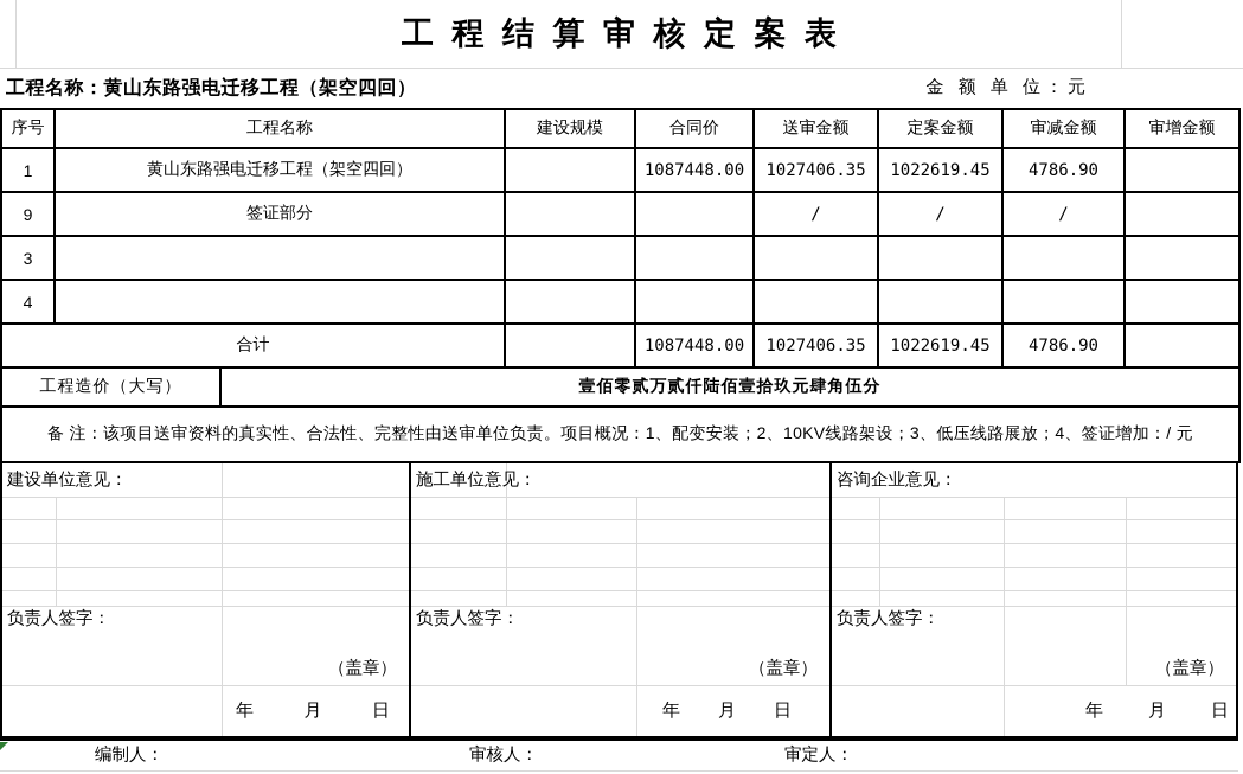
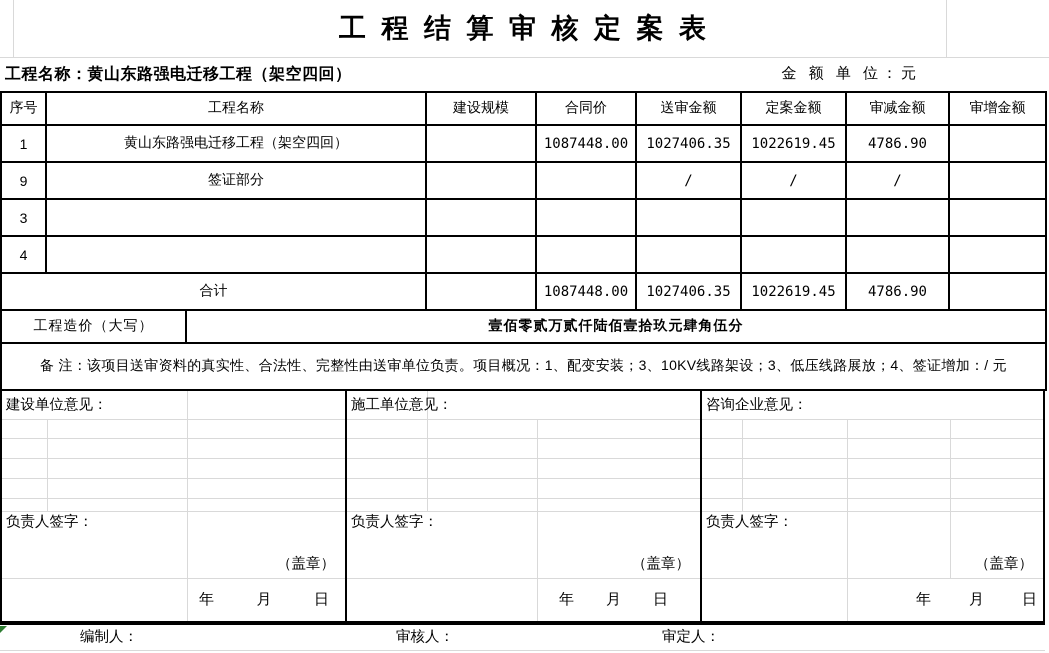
  工 程 结 算 审 核 定 案 表
  工程名称：黄山东路强电迁移工程（架空四回）
  金 额 单 位：元
  序号	工程名称	建设规模	合同价	送审金额	定案金额	审减金额	审增金额
  1	黄山东路强电迁移工程（架空四回）		1087448.00	1027406.35	1022619.45	4786.90
  9	签证部分			/	/	/
  3
  4
  合计		1087448.00	1027406.35	1022619.45	4786.90
  工程造价（大写）	壹佰零贰万贰仟陆佰壹拾玖元肆角伍分
- 备 注：该项目送审资料的真实性、合法性、完整性由送审单位负责。项目概况：1、配变安装；2、10KV线路架设；3、低压线路展放；4、签证增加：/ 元
+ 备 注：该项目送审资料的真实性、合法性、完整性由送审单位负责。项目概况：1、配变安装；3、10KV线路架设；3、低压线路展放；4、签证增加：/ 元
  建设单位意见：
  负责人签字：
  （盖章）
  年
  月
  日
  施工单位意见：
  负责人签字：
  （盖章）
  年
  月
  日
  咨询企业意见：
  负责人签字：
  （盖章）
  年
  月
  日
  编制人：
  审核人：
  审定人：
